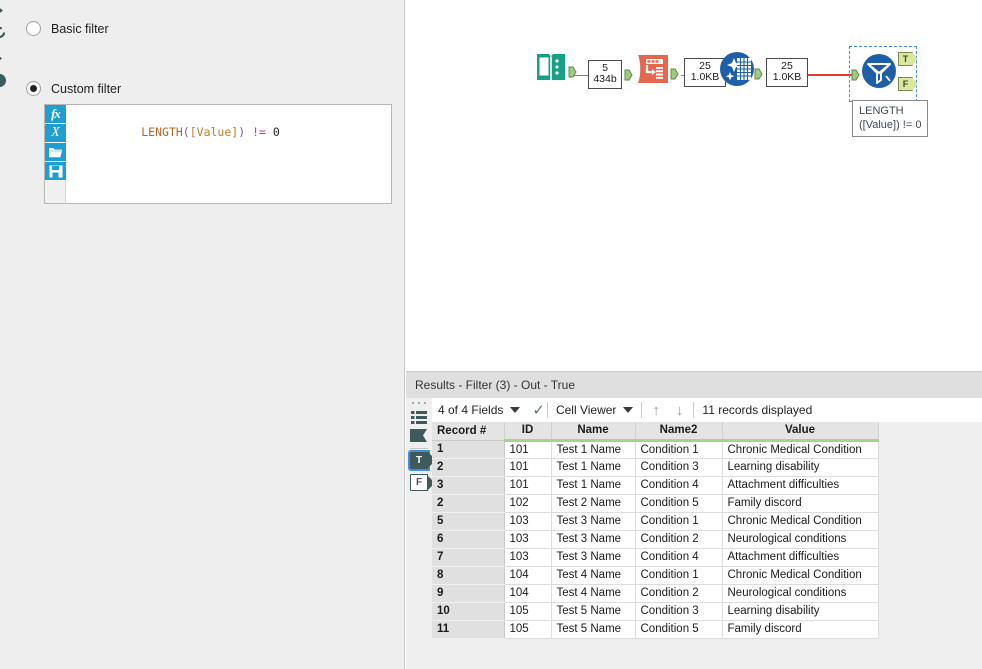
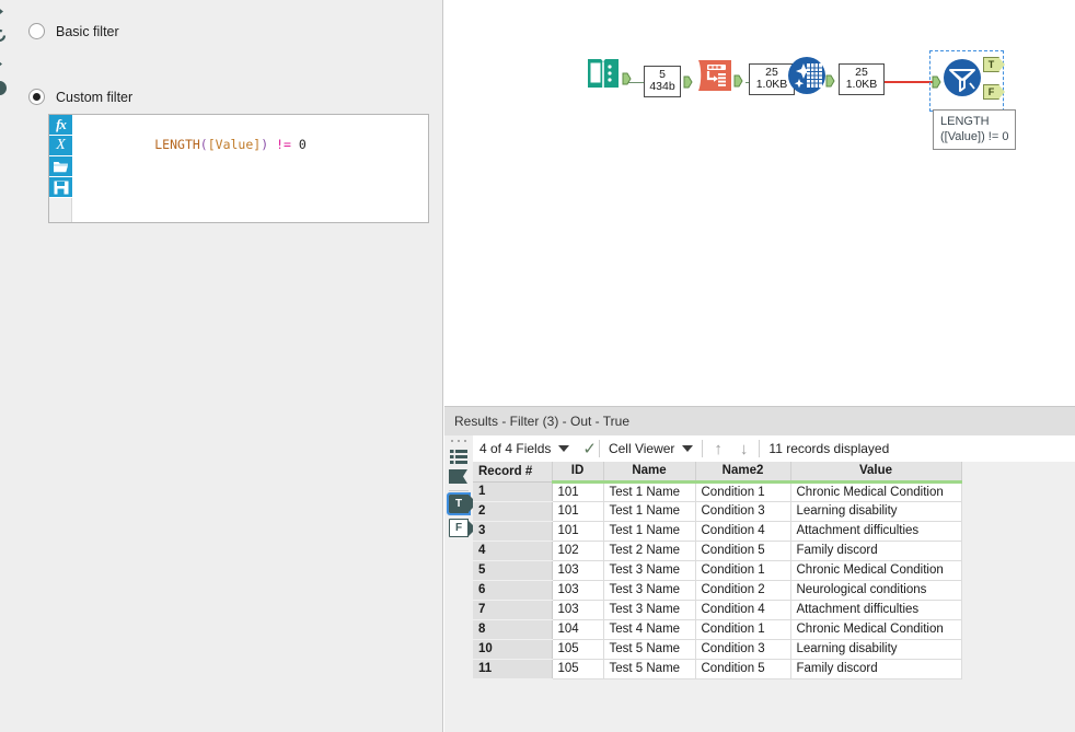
  Basic filter
  Custom filter
  fx
  X
  LENGTH([Value]) != 0
  5
  434b
  25
  1.0KB
  25
  1.0KB
  T
  F
  LENGTH
  ([Value]) != 0
  Results - Filter (3) - Out - True
  T
  F
  4 of 4 Fields
  ✓
  Cell Viewer
  ↑
  ↓
  11 records displayed
  Record #	ID	Name	Name2	Value
  1	101	Test 1 Name	Condition 1	Chronic Medical Condition
  2	101	Test 1 Name	Condition 3	Learning disability
  3	101	Test 1 Name	Condition 4	Attachment difficulties
- 2	102	Test 2 Name	Condition 5	Family discord
+ 4	102	Test 2 Name	Condition 5	Family discord
  5	103	Test 3 Name	Condition 1	Chronic Medical Condition
  6	103	Test 3 Name	Condition 2	Neurological conditions
  7	103	Test 3 Name	Condition 4	Attachment difficulties
  8	104	Test 4 Name	Condition 1	Chronic Medical Condition
- 9	104	Test 4 Name	Condition 2	Neurological conditions
  10	105	Test 5 Name	Condition 3	Learning disability
  11	105	Test 5 Name	Condition 5	Family discord
